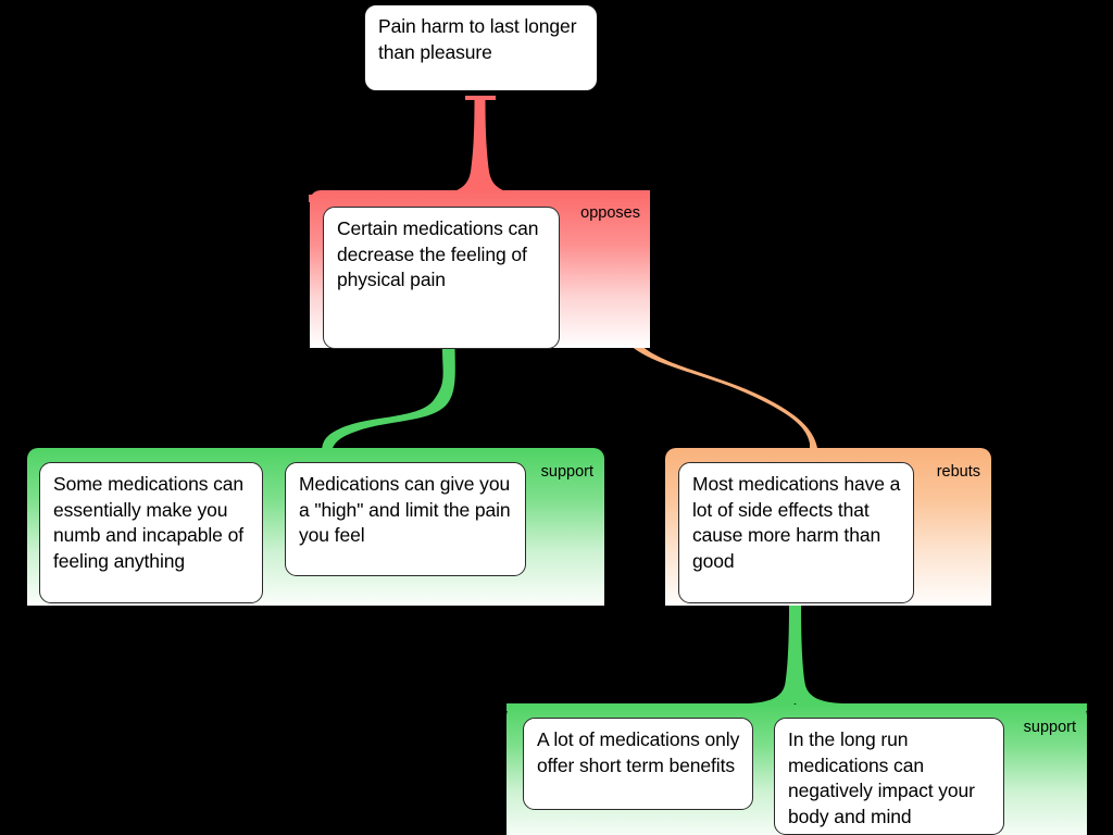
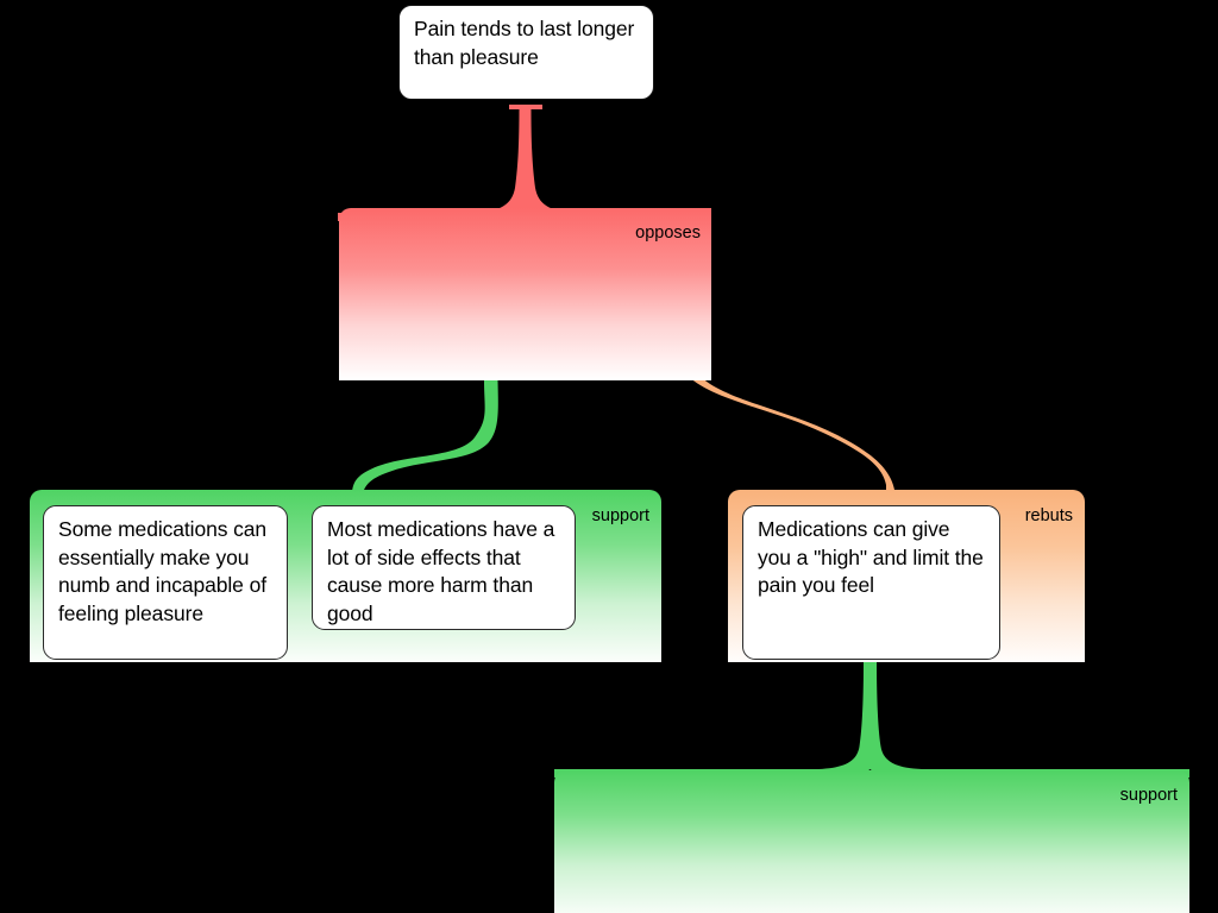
- Pain harm to last longer than pleasure
+ Pain tends to last longer than pleasure
  opposes
- Certain medications can decrease the feeling of physical pain
  support
- Some medications can essentially make you numb and incapable of feeling anything
+ Some medications can essentially make you numb and incapable of feeling pleasure
- Medications can give you a "high" and limit the pain you feel
+ Most medications have a lot of side effects that cause more harm than good
  rebuts
- Most medications have a lot of side effects that cause more harm than good
+ Medications can give you a "high" and limit the pain you feel
  support
- A lot of medications only offer short term benefits
- In the long run medications can negatively impact your body and mind
